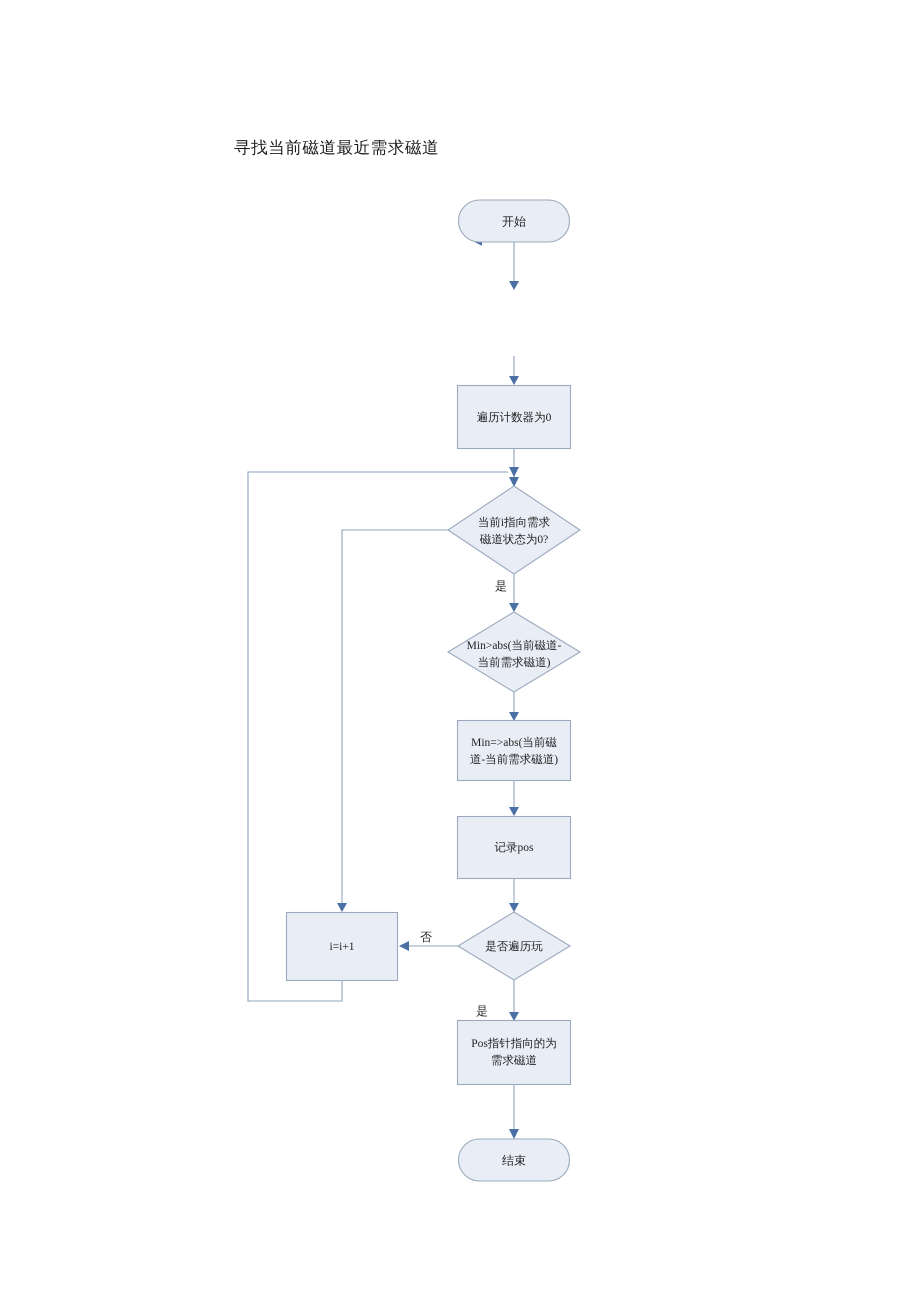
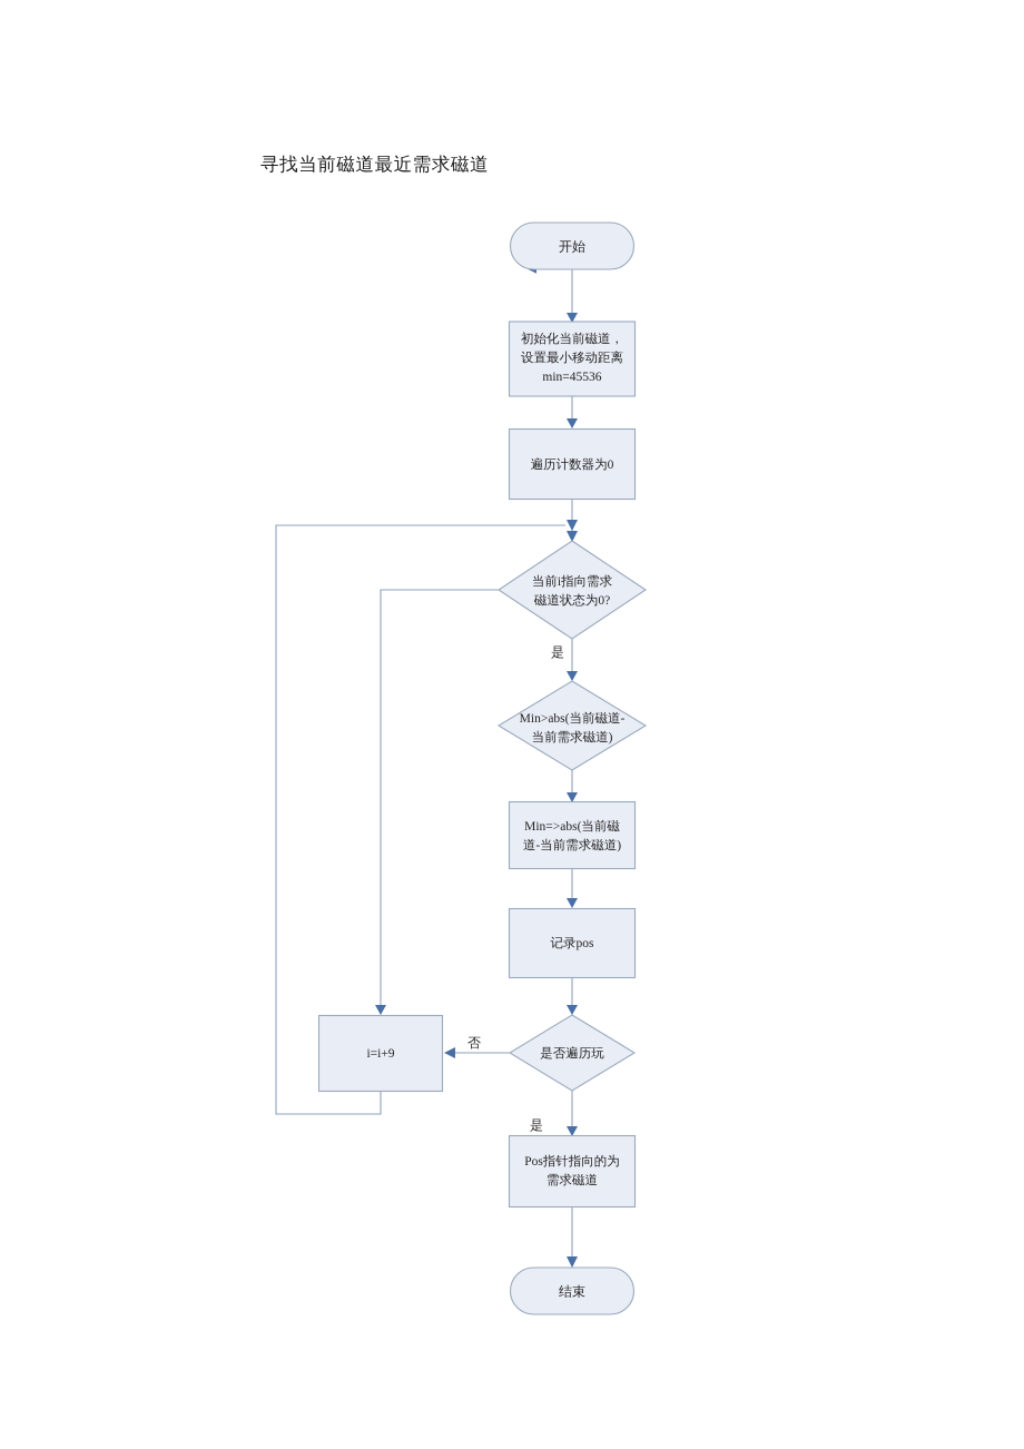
  寻找当前磁道最近需求磁道
  开始
+ 初始化当前磁道，
+ 设置最小移动距离
+ min=45536
  遍历计数器为0
  当前i指向需求
  磁道状态为0?
  Min>abs(当前磁道-
  当前需求磁道)
  Min=>abs(当前磁
  道-当前需求磁道)
  记录pos
  是否遍历玩
- i=i+1
+ i=i+9
  Pos指针指向的为
  需求磁道
  结束
  是
  否
  是
